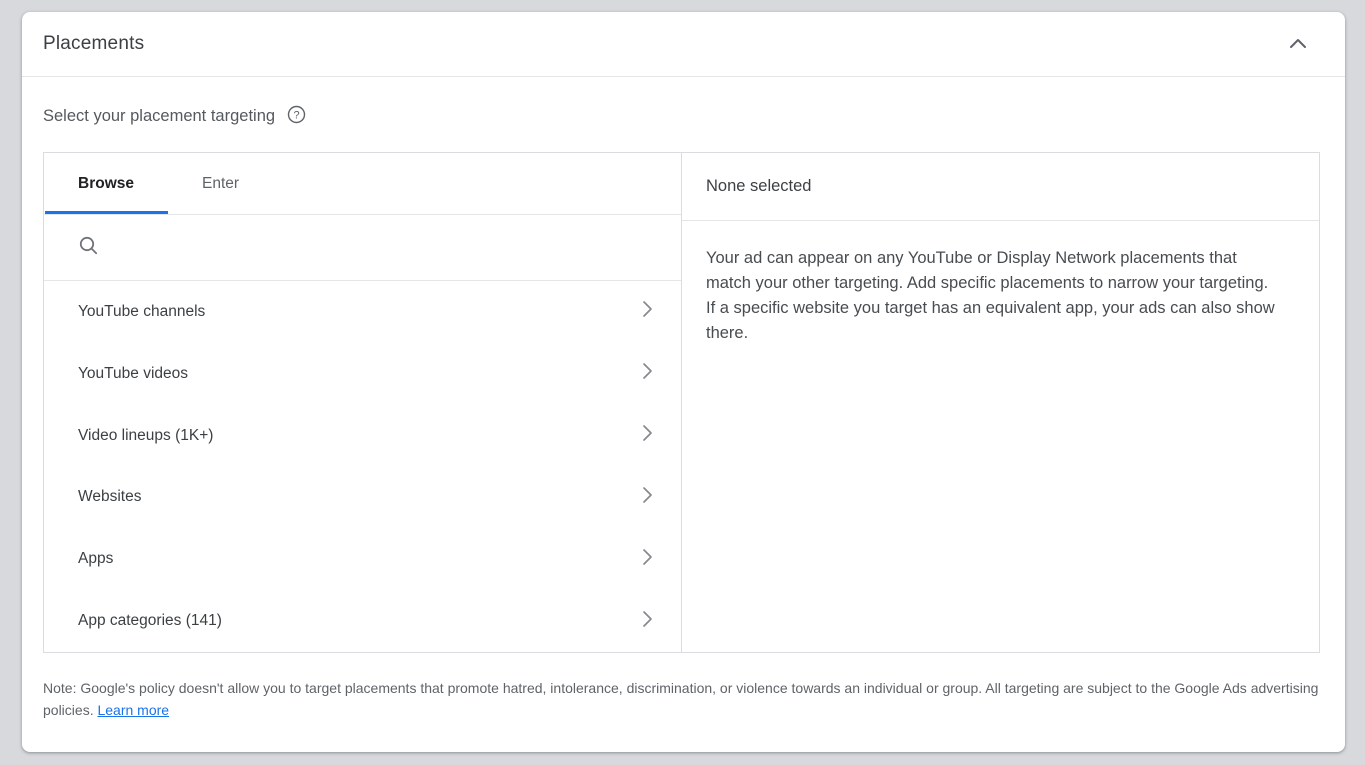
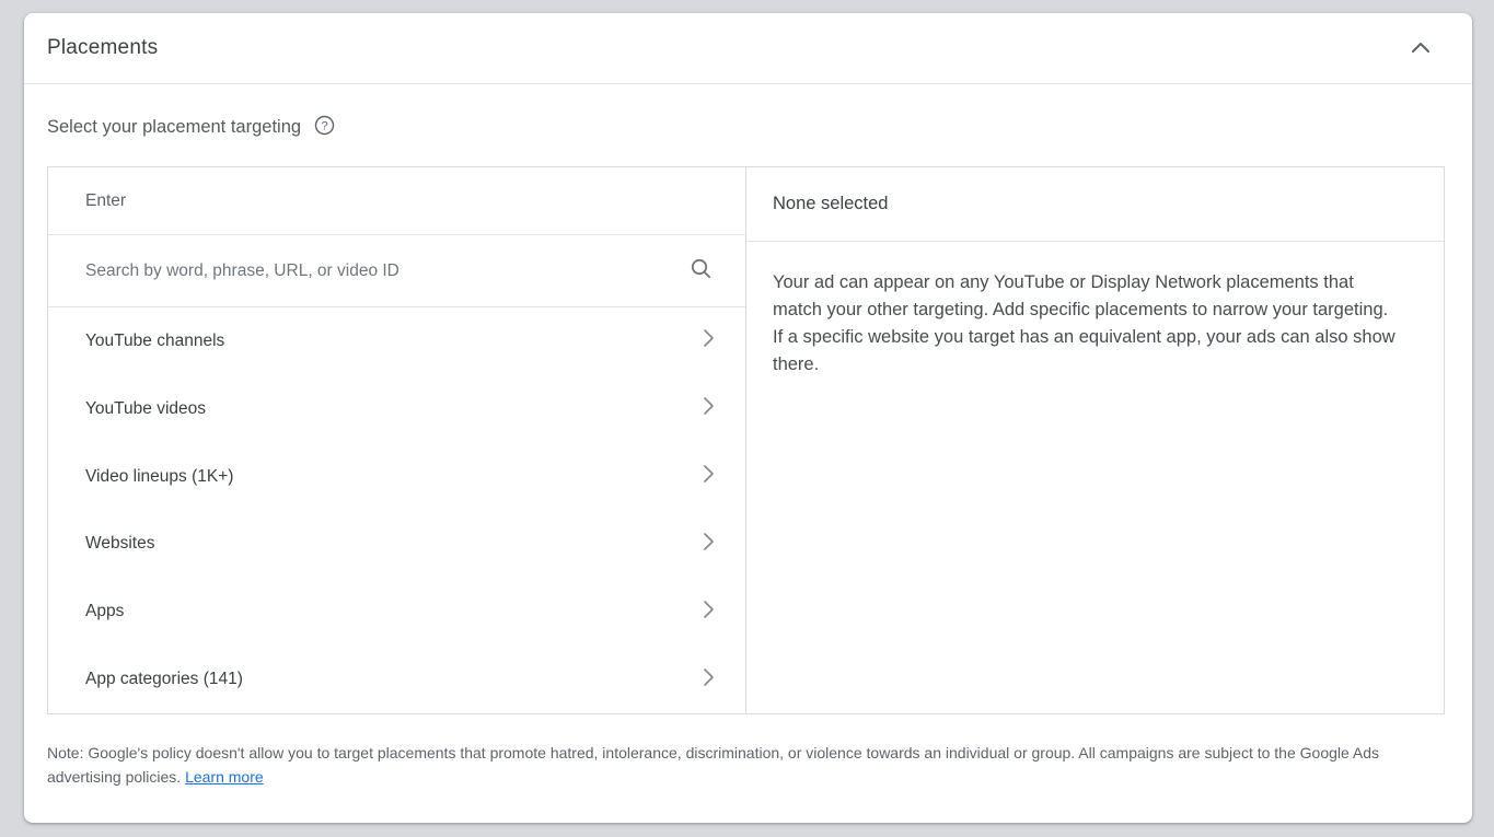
  Placements
  Select your placement targeting
  ?
- Browse
  Enter
+ Search by word, phrase, URL, or video ID
  YouTube channels
  YouTube videos
  Video lineups (1K+)
  Websites
  Apps
  App categories (141)
  None selected
  Your ad can appear on any YouTube or Display Network placements that match your other targeting. Add specific placements to narrow your targeting. If a specific website you target has an equivalent app, your ads can also show there.
- Note: Google's policy doesn't allow you to target placements that promote hatred, intolerance, discrimination, or violence towards an individual or group. All targeting are subject to the Google Ads advertising policies. Learn more
+ Note: Google's policy doesn't allow you to target placements that promote hatred, intolerance, discrimination, or violence towards an individual or group. All campaigns are subject to the Google Ads advertising policies. Learn more
